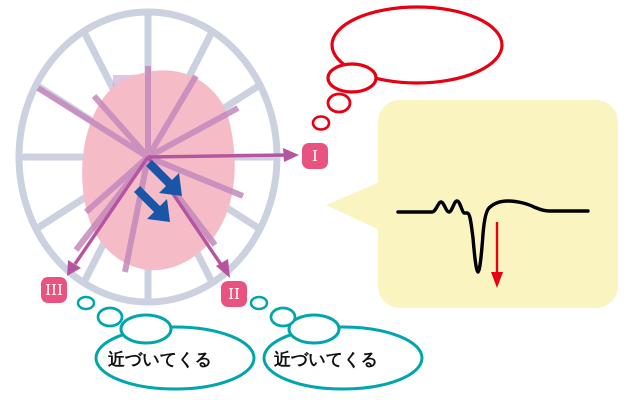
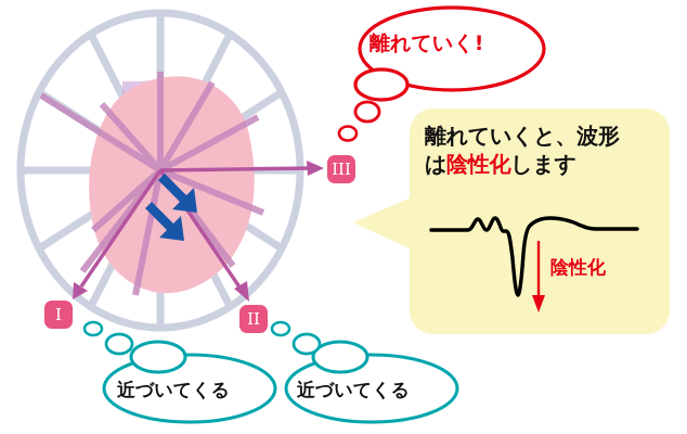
+ 離れていく!
+ 離れていくと、波形
+ は陰性化します
+ 陰性化
  近づいてくる
  近づいてくる
- I
+ III
  II
- III
+ I
